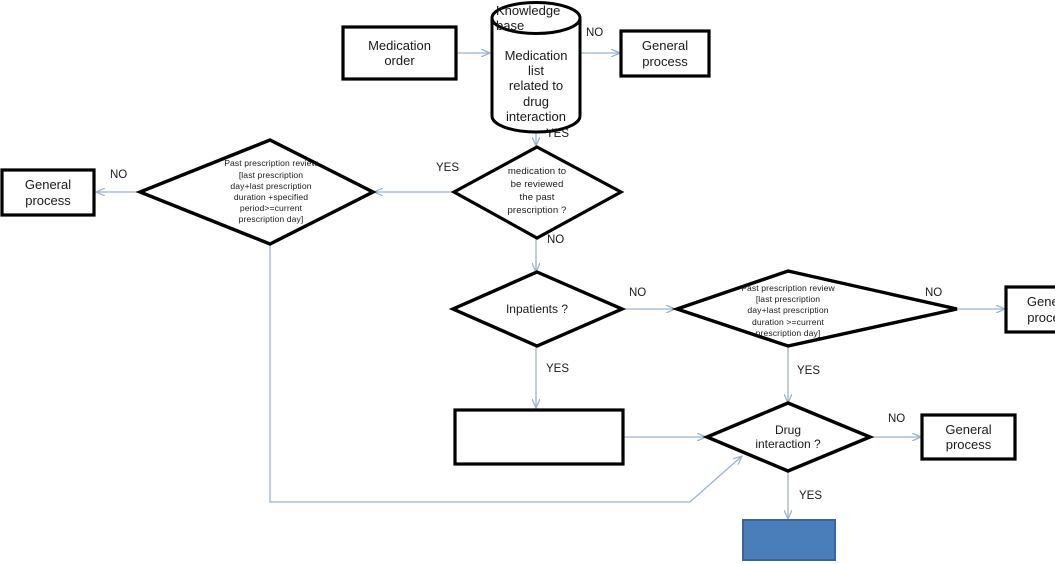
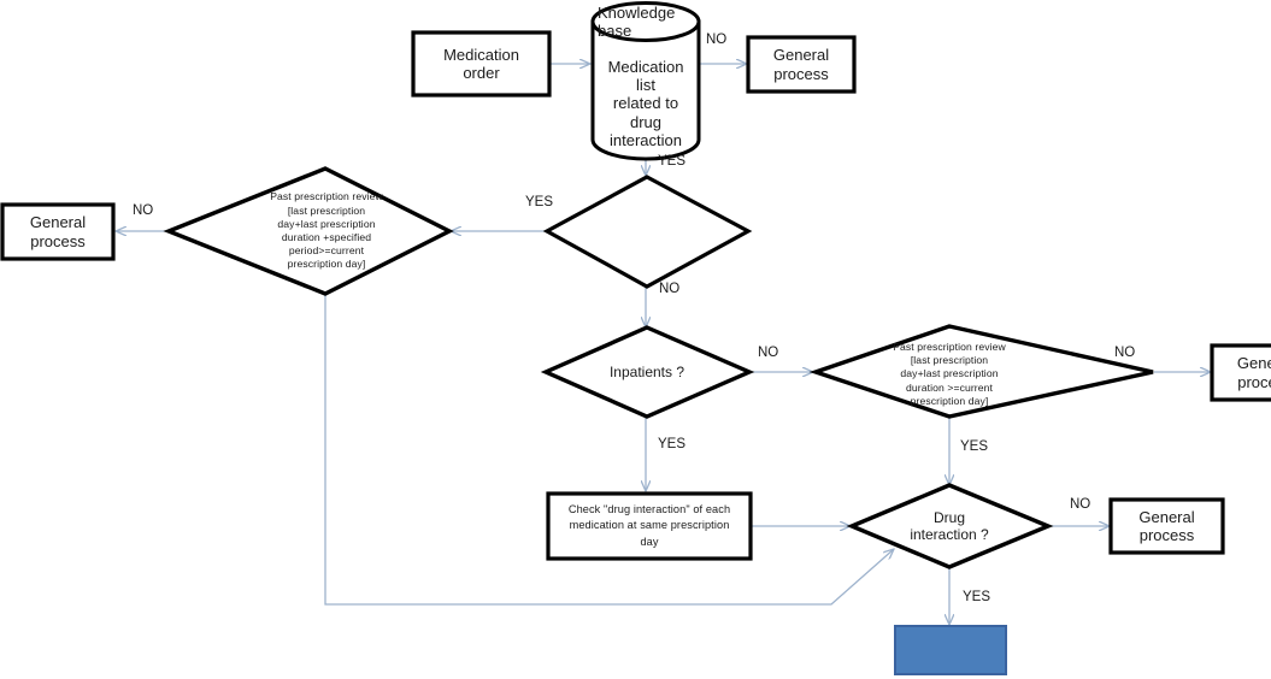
  Medication
  order
  Knowledge
  base
  Medication
  list
  related to
  drug
  interaction
  General
  process
- medication to
- be reviewed
- the past
- prescription ?
  Past prescription review
  [last prescription
  day+last prescription
  duration +specified
  period>=current
  prescription day]
  General
  process
  Inpatients ?
  Past prescription review
  [last prescription
  day+last prescription
  duration >=current
  prescription day]
+ Check "drug interaction" of each
+ medication at same prescription
+ day
  Drug
  interaction ?
  General
  process
  NO
  YES
  YES
  NO
  NO
  NO
  NO
  YES
  YES
  NO
  YES
